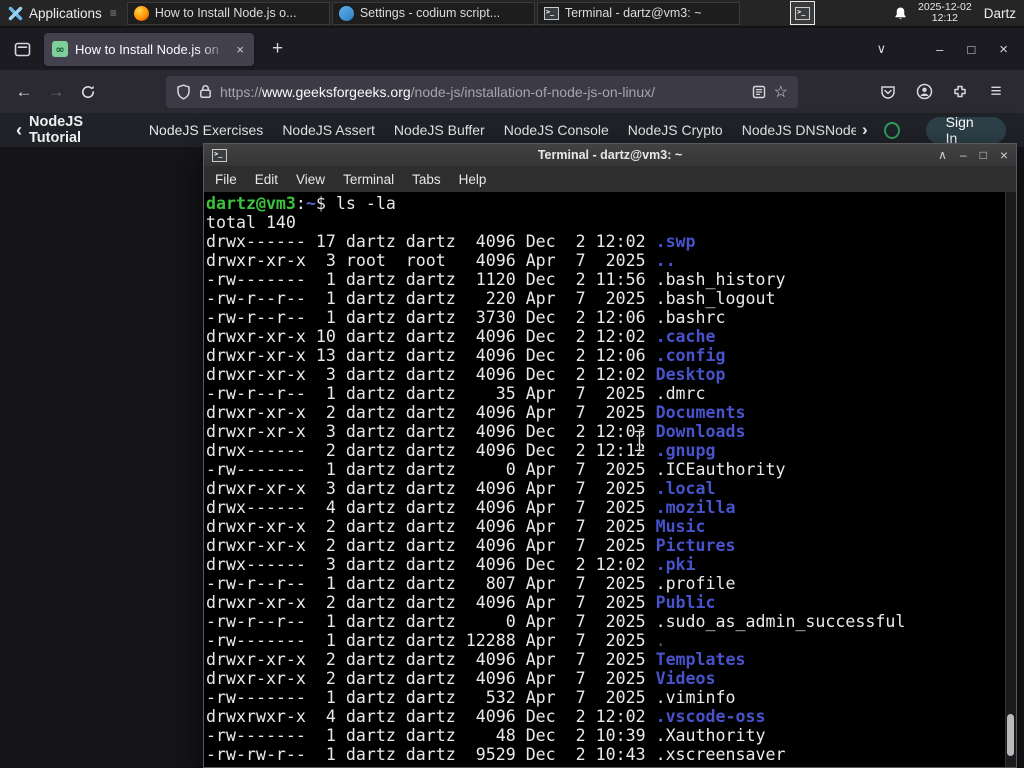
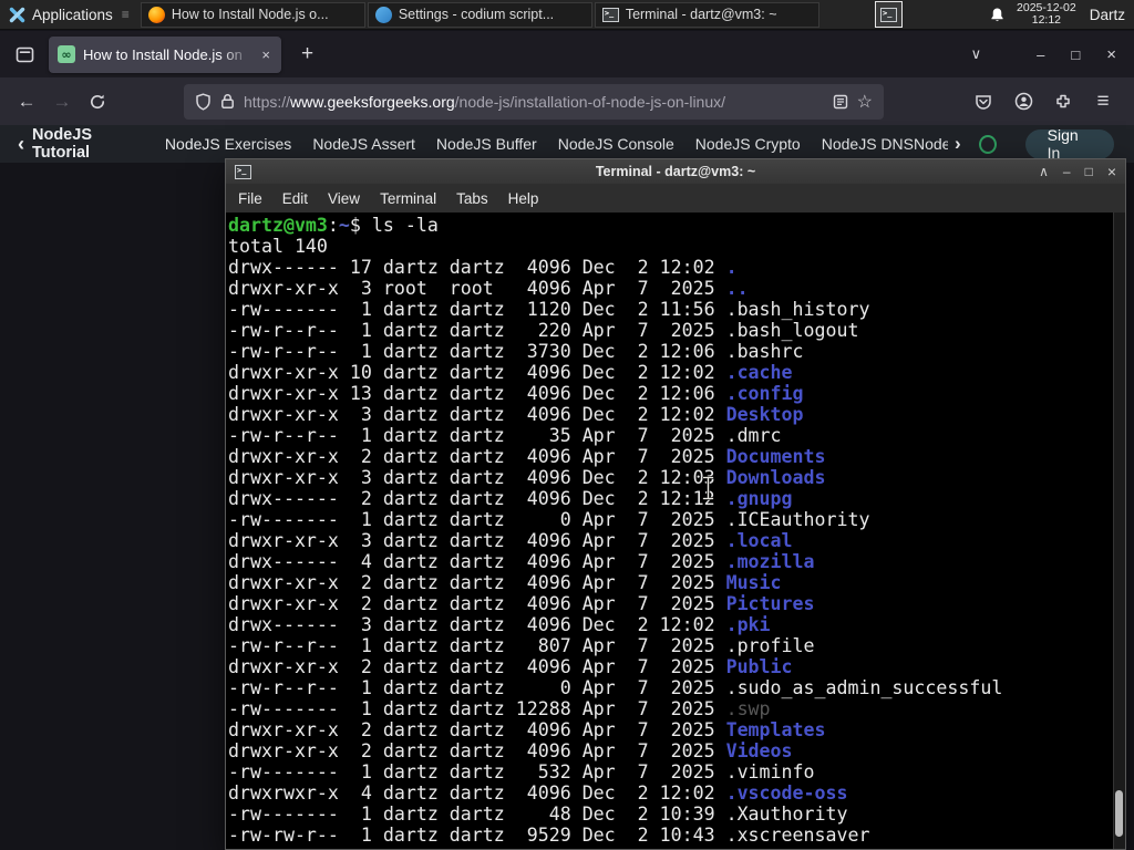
  Applications
  ≡
  How to Install Node.js o...
  Settings - codium script...
  Terminal - dartz@vm3: ~
  2025-12-02
  12:12
  Dartz
  ∞
  How to Install Node.js on
  ×
  +
  ∨
  –
  □
  ×
  ←
  →
  https://www.geeksforgeeks.org/node-js/installation-of-node-js-on-linux/
  ☆
  ≡
  ‹
  NodeJS Tutorial
  NodeJS Exercises
  NodeJS Assert
  NodeJS Buffer
  NodeJS Console
  NodeJS Crypto
  NodeJS DNS
  Node
  ›
  Sign In
  Terminal - dartz@vm3: ~
  ∧
  –
  □
  ×
  File
  Edit
  View
  Terminal
  Tabs
  Help
  dartz@vm3:~$ ls -la
  total 140
- drwx------ 17 dartz dartz 4096 Dec 2 12:02 .swp
+ drwx------ 17 dartz dartz 4096 Dec 2 12:02 .
  drwxr-xr-x 3 root root 4096 Apr 7 2025 ..
  -rw------- 1 dartz dartz 1120 Dec 2 11:56 .bash_history
  -rw-r--r-- 1 dartz dartz 220 Apr 7 2025 .bash_logout
  -rw-r--r-- 1 dartz dartz 3730 Dec 2 12:06 .bashrc
  drwxr-xr-x 10 dartz dartz 4096 Dec 2 12:02 .cache
  drwxr-xr-x 13 dartz dartz 4096 Dec 2 12:06 .config
  drwxr-xr-x 3 dartz dartz 4096 Dec 2 12:02 Desktop
  -rw-r--r-- 1 dartz dartz 35 Apr 7 2025 .dmrc
  drwxr-xr-x 2 dartz dartz 4096 Apr 7 2025 Documents
  drwxr-xr-x 3 dartz dartz 4096 Dec 2 12:0 Downloads
  drwx------ 2 dartz dartz 4096 Dec 2 12:1 .gnupg
  -rw------- 1 dartz dartz 0 Apr 7 2025 .ICEauthority
  drwxr-xr-x 3 dartz dartz 4096 Apr 7 2025 .local
  drwx------ 4 dartz dartz 4096 Apr 7 2025 .mozilla
  drwxr-xr-x 2 dartz dartz 4096 Apr 7 2025 Music
  drwxr-xr-x 2 dartz dartz 4096 Apr 7 2025 Pictures
  drwx------ 3 dartz dartz 4096 Dec 2 12:02 .pki
  -rw-r--r-- 1 dartz dartz 807 Apr 7 2025 .profile
  drwxr-xr-x 2 dartz dartz 4096 Apr 7 2025 Public
  -rw-r--r-- 1 dartz dartz 0 Apr 7 2025 .sudo_as_admin_successful
- -rw------- 1 dartz dartz 12288 Apr 7 2025 .
+ -rw------- 1 dartz dartz 12288 Apr 7 2025 .swp
  drwxr-xr-x 2 dartz dartz 4096 Apr 7 2025 Templates
  drwxr-xr-x 2 dartz dartz 4096 Apr 7 2025 Videos
  -rw------- 1 dartz dartz 532 Apr 7 2025 .viminfo
  drwxrwxr-x 4 dartz dartz 4096 Dec 2 12:02 .vscode-oss
  -rw------- 1 dartz dartz 48 Dec 2 10:39 .Xauthority
  -rw-rw-r-- 1 dartz dartz 9529 Dec 2 10:43 .xscreensaver
